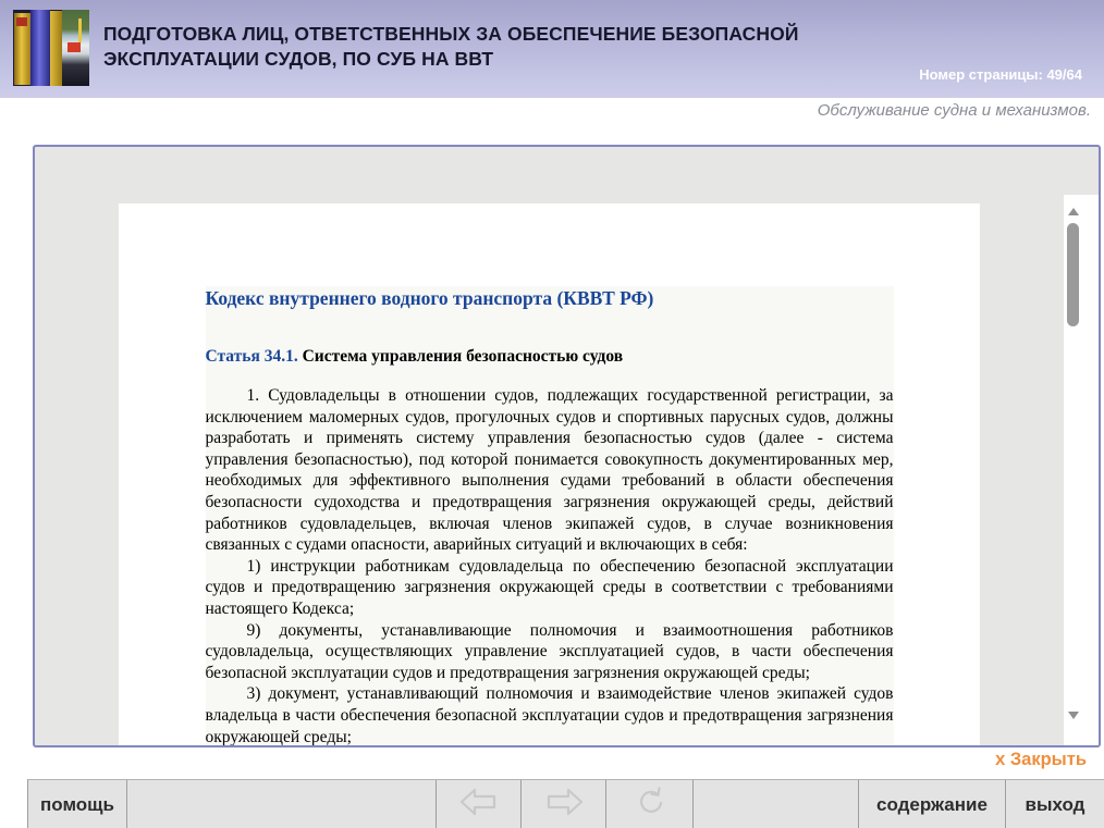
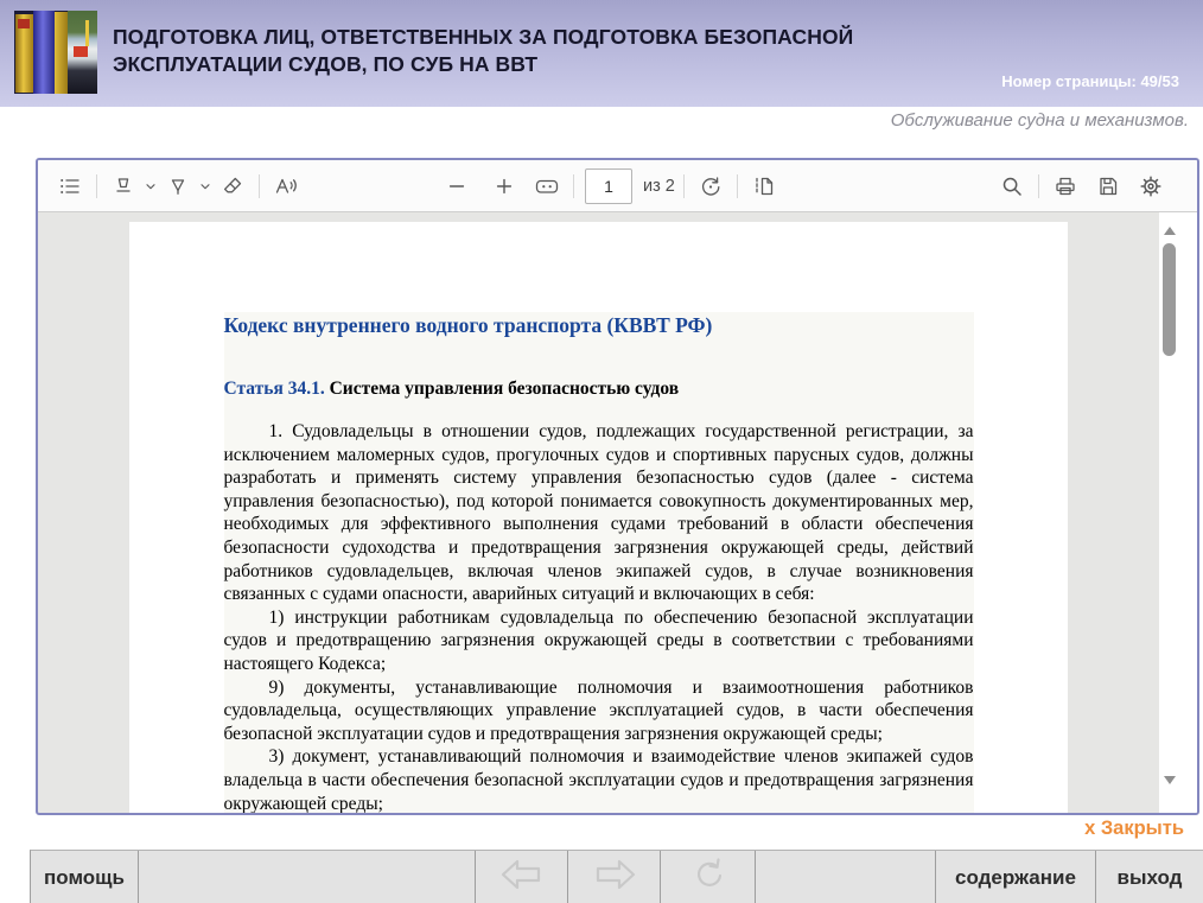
- ПОДГОТОВКА ЛИЦ, ОТВЕТСТВЕННЫХ ЗА ОБЕСПЕЧЕНИЕ БЕЗОПАСНОЙ
+ ПОДГОТОВКА ЛИЦ, ОТВЕТСТВЕННЫХ ЗА ПОДГОТОВКА БЕЗОПАСНОЙ
  ЭКСПЛУАТАЦИИ СУДОВ, ПО СУБ НА ВВТ
- Номер страницы: 49/64
+ Номер страницы: 49/53
  Обслуживание судна и механизмов.
+ 1
+ из 2
  Кодекс внутреннего водного транспорта (КВВТ РФ)
  Статья 34.1. Система управления безопасностью судов
  1. Судовладельцы в отношении судов, подлежащих государственной регистрации, за исключением маломерных судов, прогулочных судов и спортивных парусных судов, должны разработать и применять систему управления безопасностью судов (далее - система управления безопасностью), под которой понимается совокупность документированных мер, необходимых для эффективного выполнения судами требований в области обеспечения безопасности судоходства и предотвращения загрязнения окружающей среды, действий работников судовладельцев, включая членов экипажей судов, в случае возникновения связанных с судами опасности, аварийных ситуаций и включающих в себя:
  1) инструкции работникам судовладельца по обеспечению безопасной эксплуатации судов и предотвращению загрязнения окружающей среды в соответствии с требованиями настоящего Кодекса;
  9) документы, устанавливающие полномочия и взаимоотношения работников судовладельца, осуществляющих управление эксплуатацией судов, в части обеспечения безопасной эксплуатации судов и предотвращения загрязнения окружающей среды;
  3) документ, устанавливающий полномочия и взаимодействие членов экипажей судов владельца в части обеспечения безопасной эксплуатации судов и предотвращения загрязнения окружающей среды;
  х Закрыть
  помощь
  содержание
  выход
